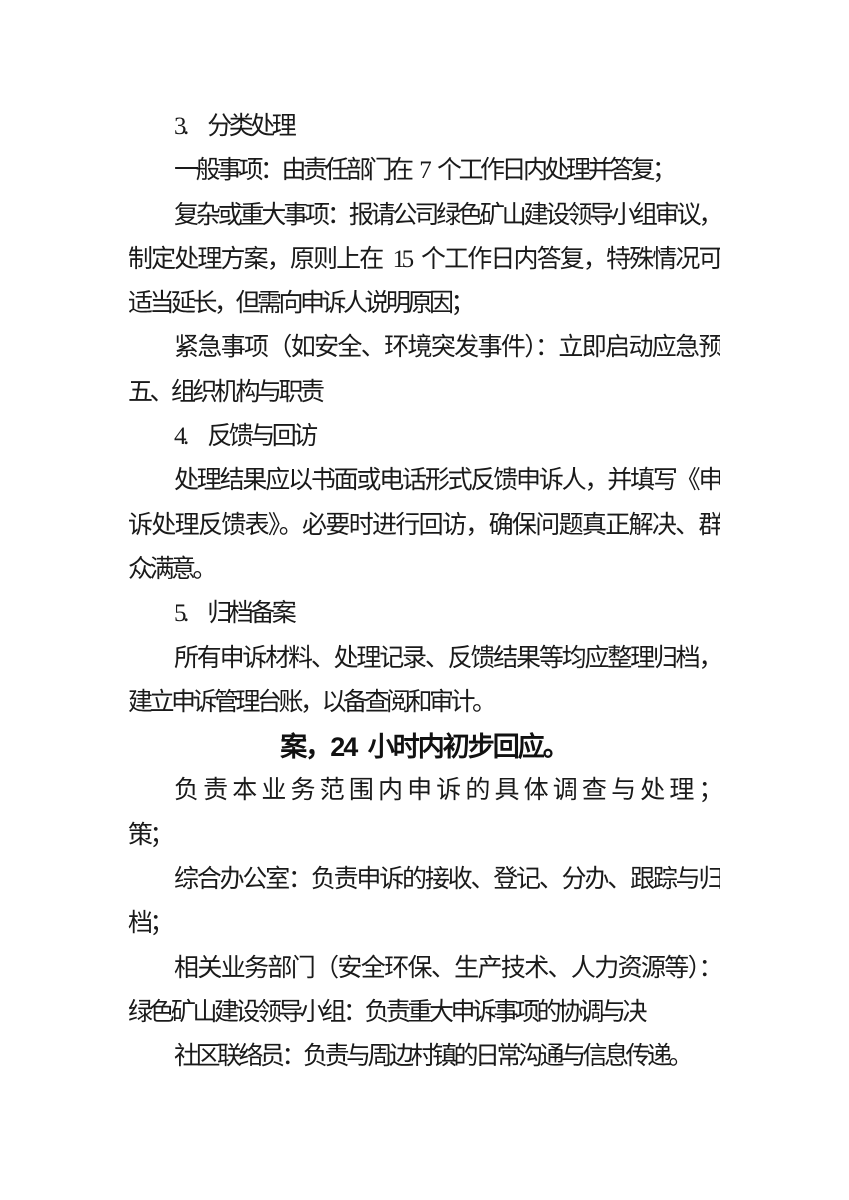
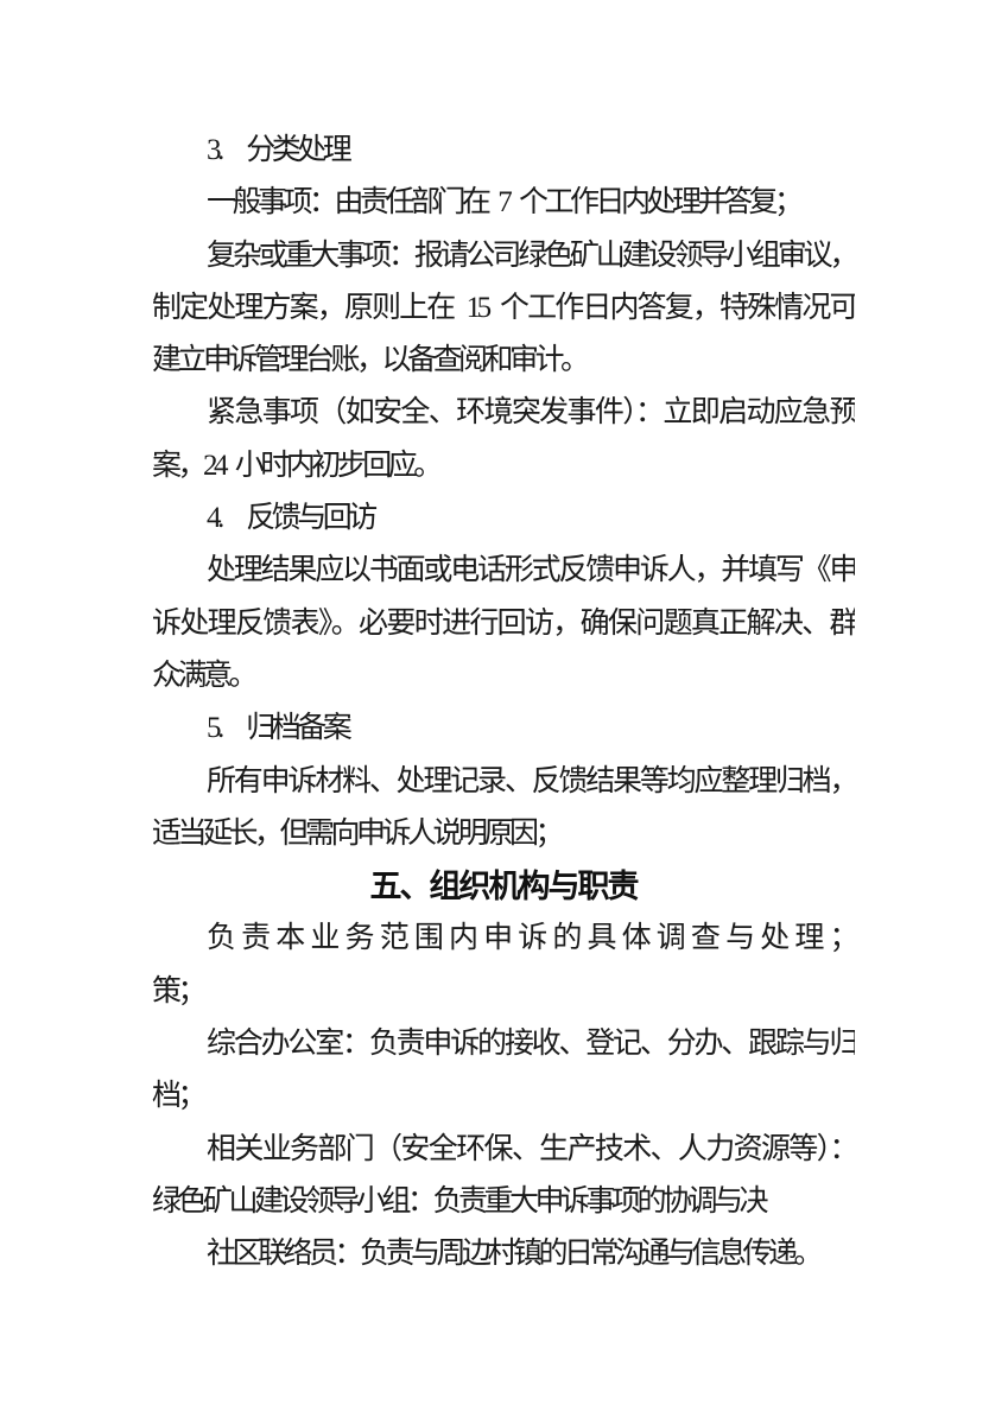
  3. 分类处理
  一般事项：由责任部门在 7 个工作日内处理并答复；
  复杂或重大事项：报请公司绿色矿山建设领导小组审议，
  制定处理方案，原则上在 15 个工作日内答复，特殊情况可
- 适当延长，但需向申诉人说明原因；
+ 建立申诉管理台账，以备查阅和审计。
  紧急事项（如安全、环境突发事件）：立即启动应急预
- 五、组织机构与职责
+ 案，24 小时内初步回应。
  4. 反馈与回访
  处理结果应以书面或电话形式反馈申诉人，并填写《申
  诉处理反馈表》。必要时进行回访，确保问题真正解决、群
  众满意。
  5. 归档备案
  所有申诉材料、处理记录、反馈结果等均应整理归档，
- 建立申诉管理台账，以备查阅和审计。
+ 适当延长，但需向申诉人说明原因；
- 案，24 小时内初步回应。
+ 五、组织机构与职责
  负责本业务范围内申诉的具体调查与处理；
  策；
  综合办公室：负责申诉的接收、登记、分办、跟踪与归
  档；
  相关业务部门（安全环保、生产技术、人力资源等）：
  绿色矿山建设领导小组：负责重大申诉事项的协调与决
  社区联络员：负责与周边村镇的日常沟通与信息传递。
